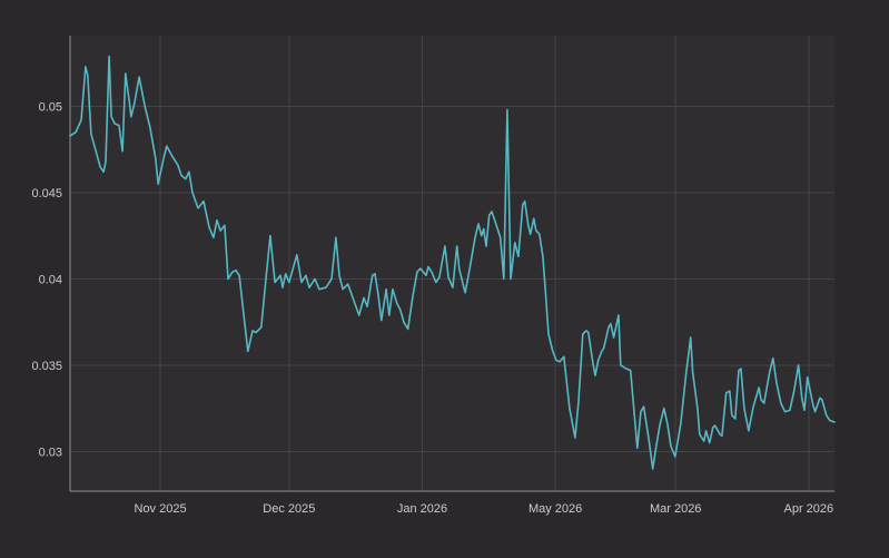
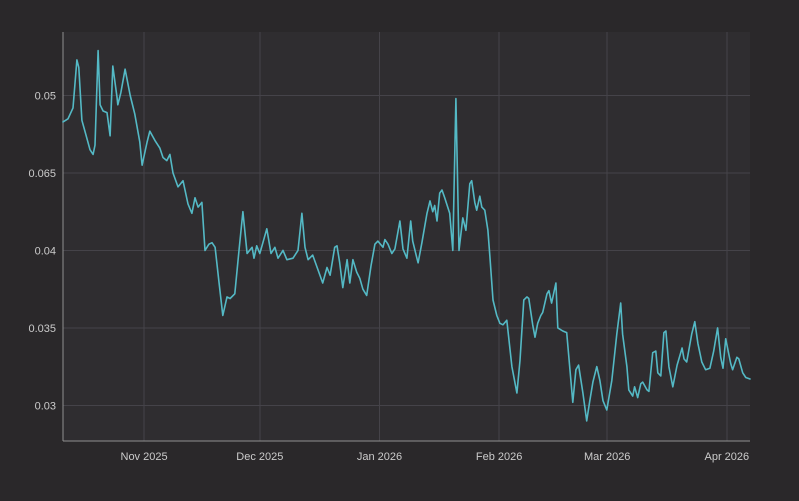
  0.03
  0.035
  0.04
- 0.045
+ 0.065
  0.05
  Nov 2025
  Dec 2025
  Jan 2026
- May 2026
+ Feb 2026
  Mar 2026
  Apr 2026
